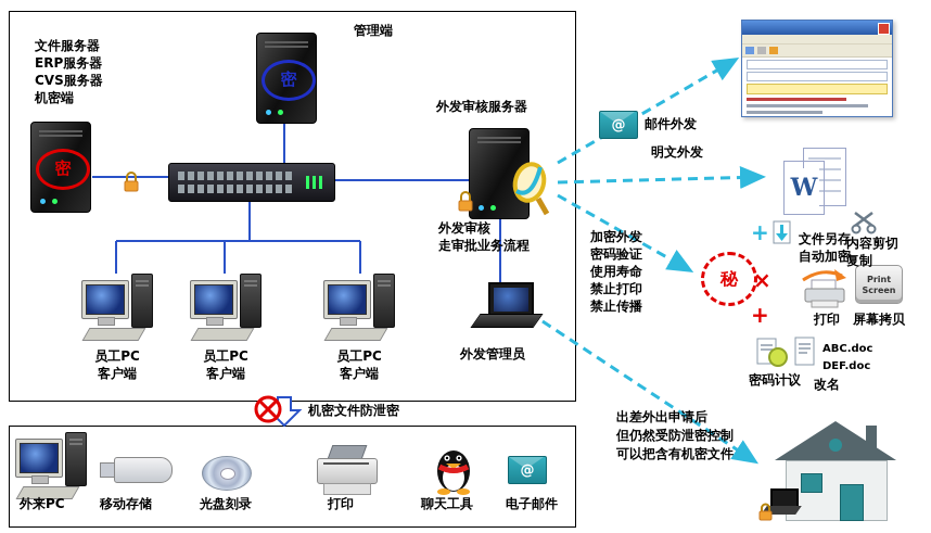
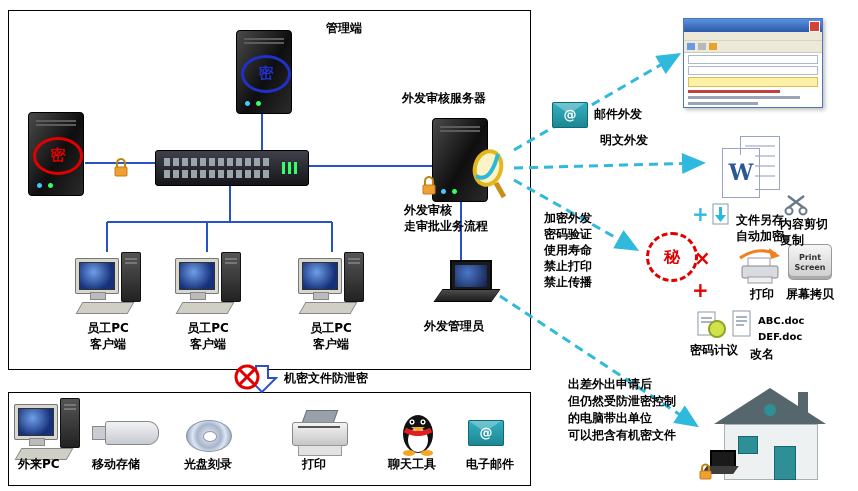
- 文件服务器
- ERP服务器
- CVS服务器
- 机密端
  管理端
  密
  密
  外发审核服务器
  员工PC
  客户端
  员工PC
  客户端
  员工PC
  客户端
  外发审核
  走审批业务流程
  外发管理员
  机密文件防泄密
  @
  外来PC
  移动存储
  光盘刻录
  打印
  聊天工具
  电子邮件
  @
  邮件外发
  明文外发
  W
  加密外发
  密码验证
  使用寿命
  禁止打印
  禁止传播
  秘
  +
  ×
  +
  文件另存
  自动加密
  内容剪切
  复制
  打印
  Print
  Screen
  屏幕拷贝
  密码计议
  ABC.doc
  DEF.doc
  改名
  出差外出申请后
  但仍然受防泄密控制
+ 的电脑带出单位
  可以把含有机密文件
